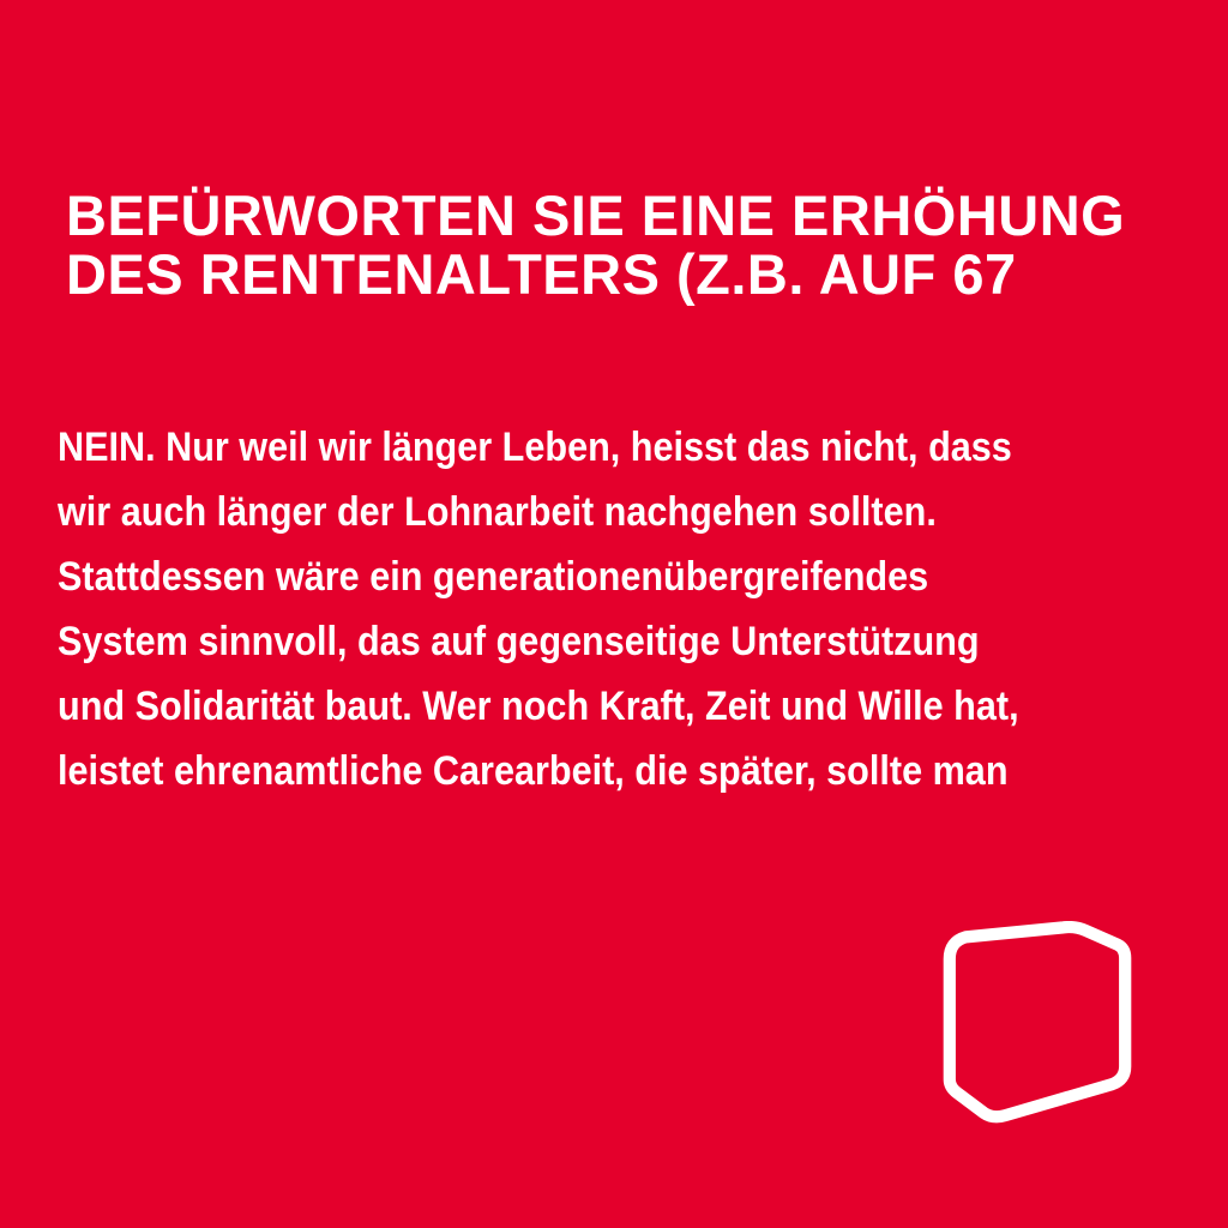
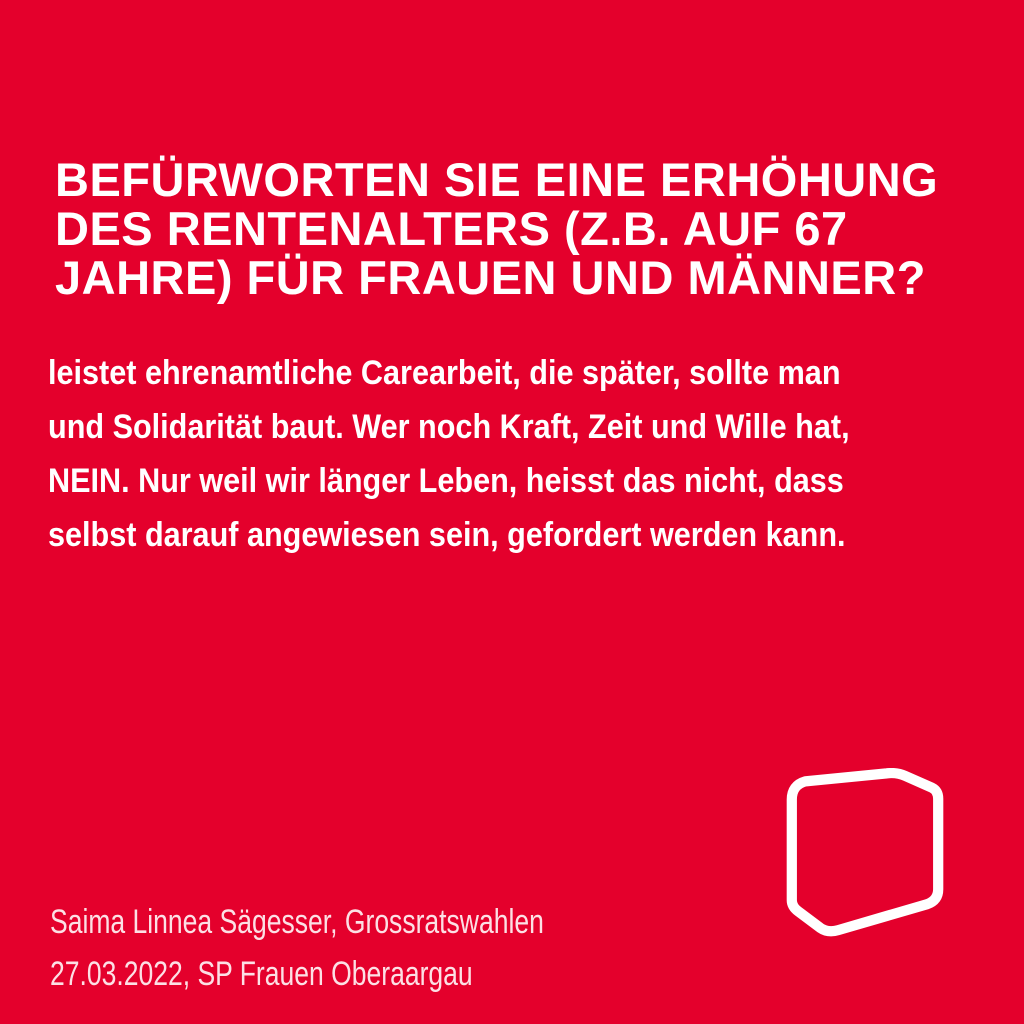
  BEFÜRWORTEN SIE EINE ERHÖHUNG
  DES RENTENALTERS (Z.B. AUF 67
+ JAHRE) FÜR FRAUEN UND MÄNNER?
- NEIN. Nur weil wir länger Leben, heisst das nicht, dass
+ leistet ehrenamtliche Carearbeit, die später, sollte man
- wir auch länger der Lohnarbeit nachgehen sollten.
- Stattdessen wäre ein generationenübergreifendes
- System sinnvoll, das auf gegenseitige Unterstützung
  und Solidarität baut. Wer noch Kraft, Zeit und Wille hat,
- leistet ehrenamtliche Carearbeit, die später, sollte man
+ NEIN. Nur weil wir länger Leben, heisst das nicht, dass
+ selbst darauf angewiesen sein, gefordert werden kann.
+ Saima Linnea Sägesser, Grossratswahlen
+ 27.03.2022, SP Frauen Oberaargau
